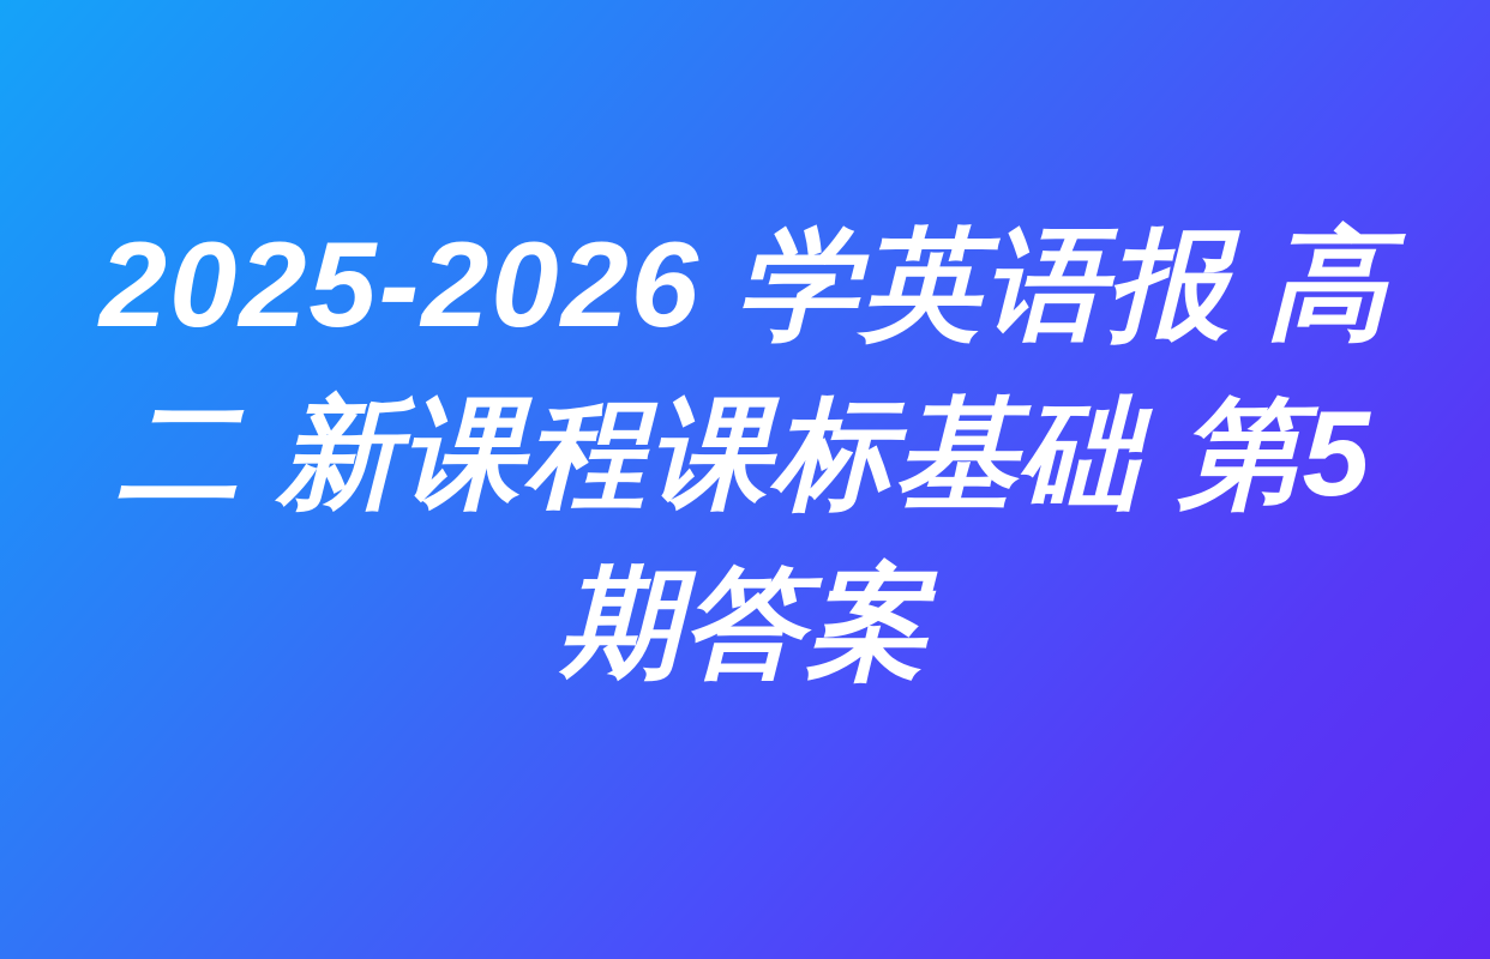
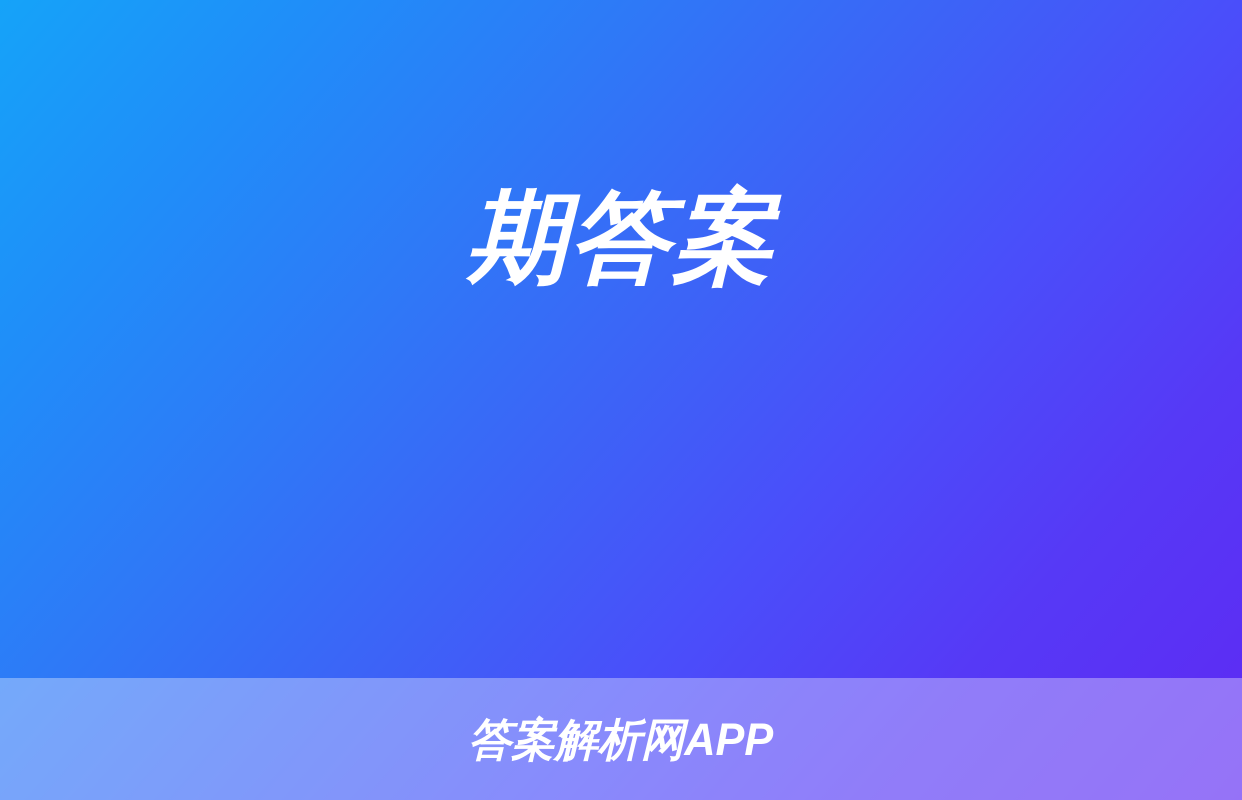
- 2025-2026 学英语报 高
- 二 新课程课标基础 第5
  期答案
+ 答案解析网APP
